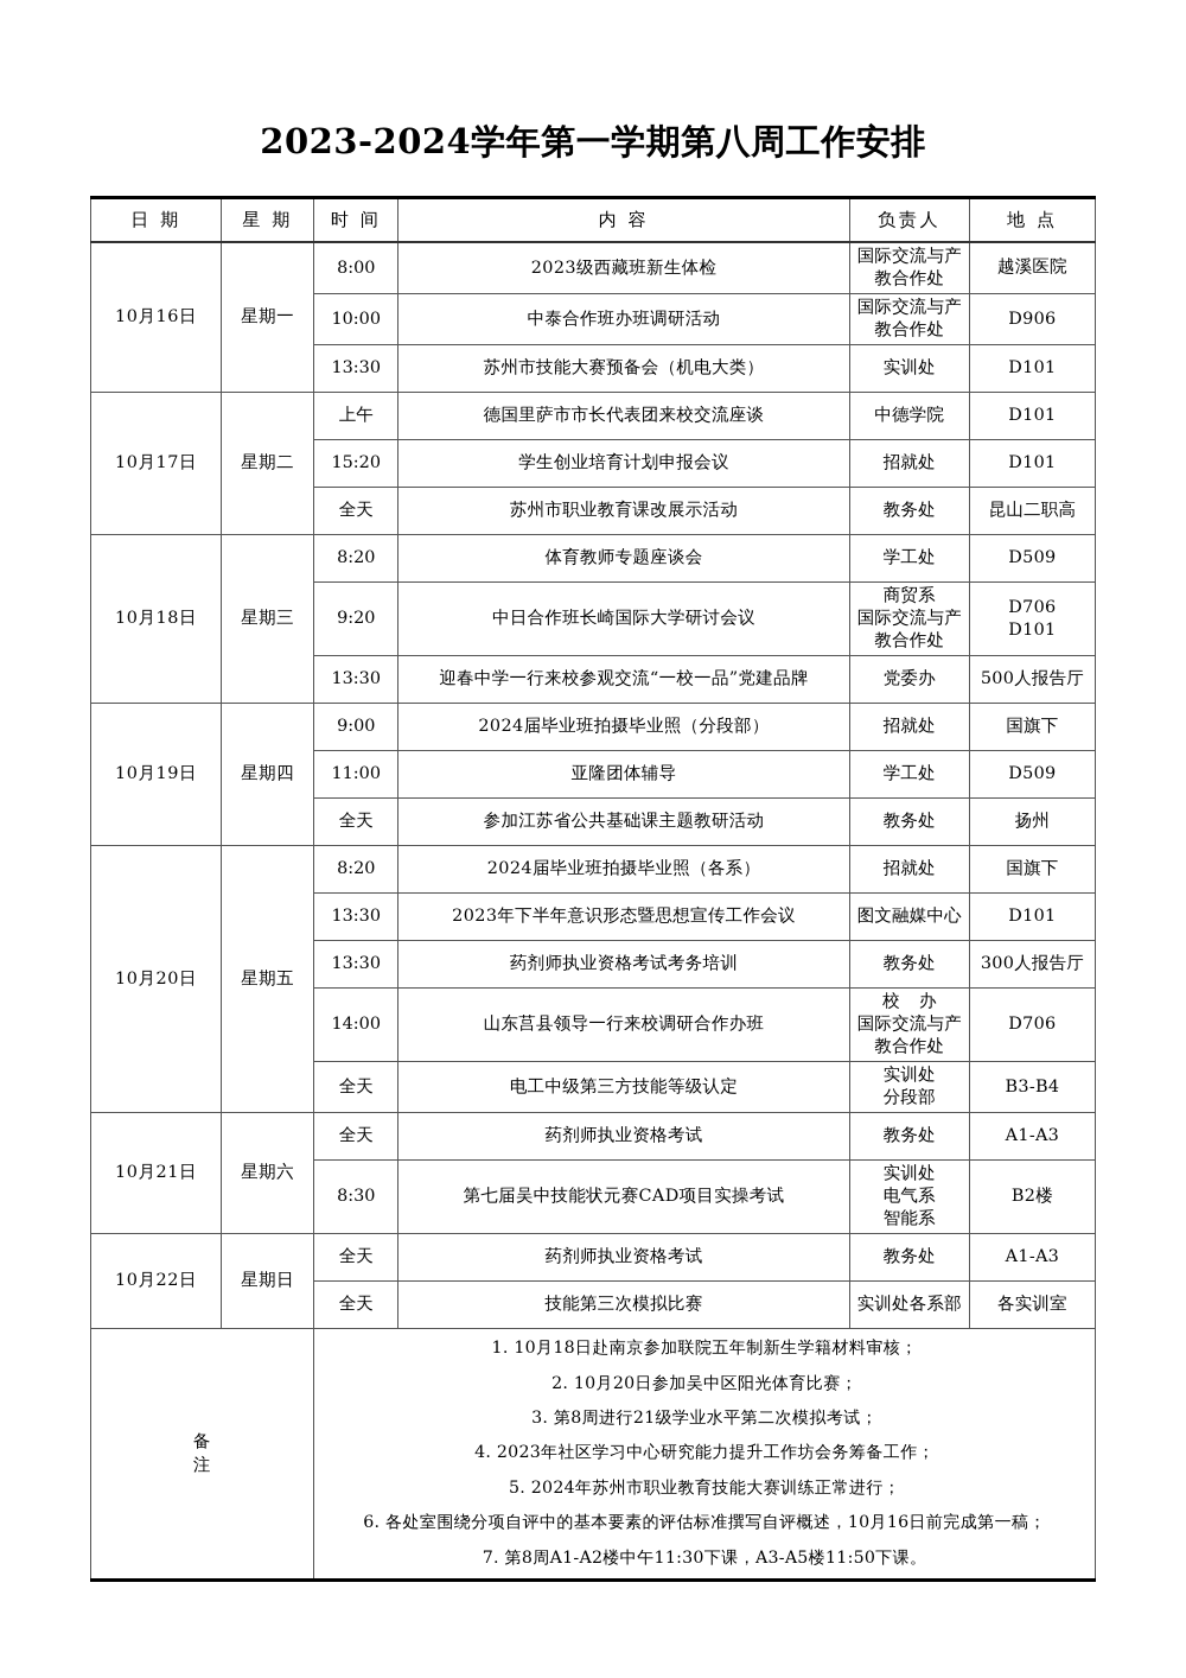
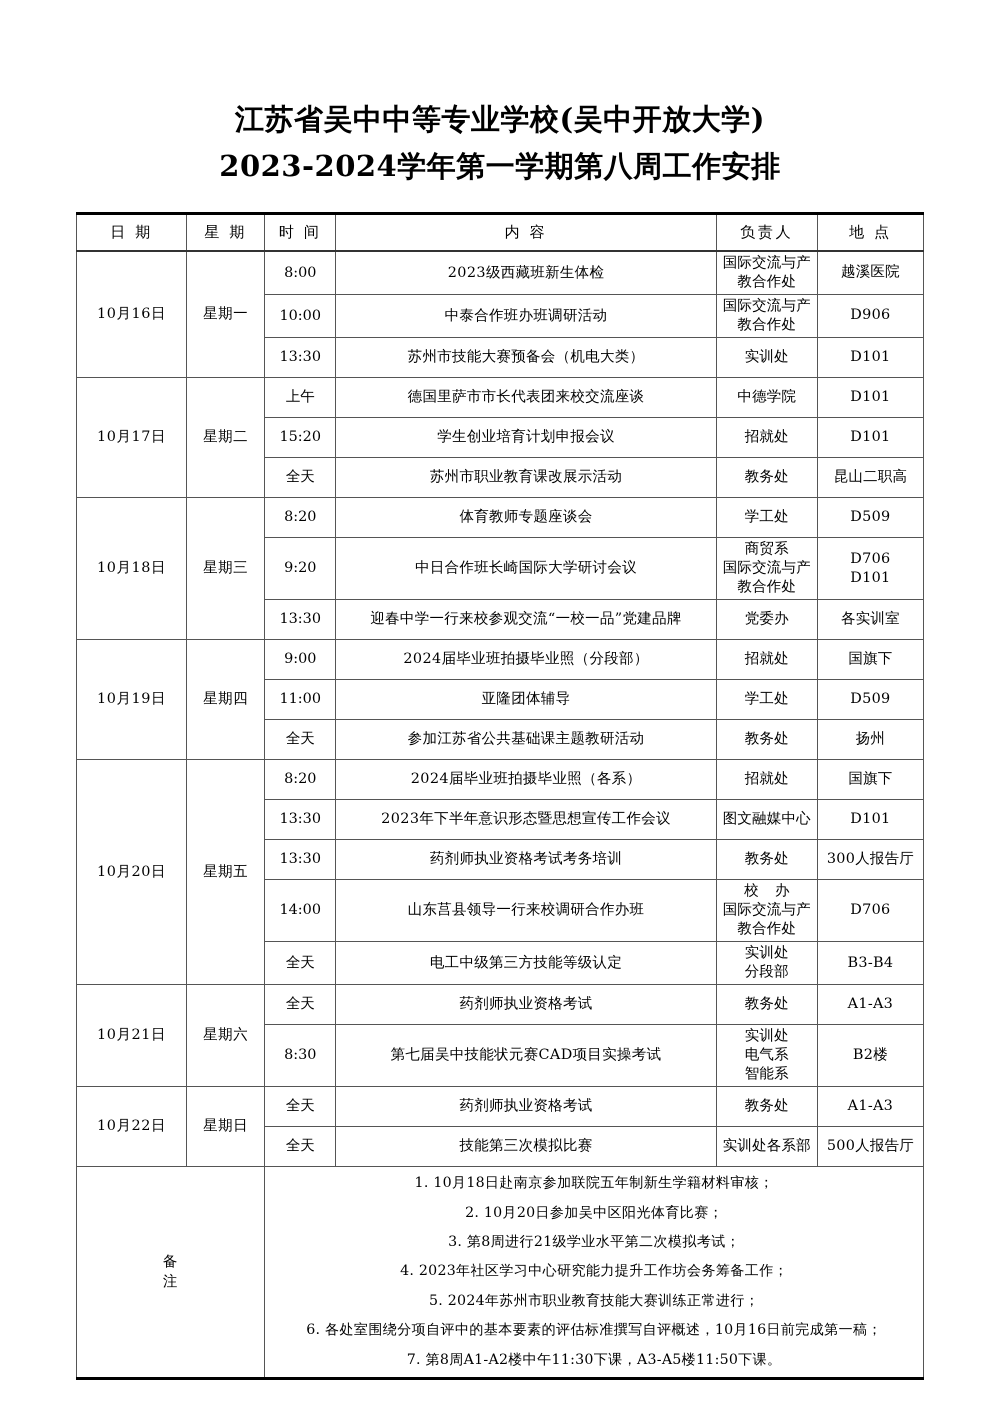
+ 江苏省吴中中等专业学校(吴中开放大学)
  2023-2024学年第一学期第八周工作安排
  日 期	星 期	时 间	内 容	负责人	地 点
  10月16日	星期一	8:00	2023级西藏班新生体检	国际交流与产教合作处	越溪医院
  10:00	中泰合作班办班调研活动	国际交流与产教合作处	D906
  13:30	苏州市技能大赛预备会（机电大类）	实训处	D101
  10月17日	星期二	上午	德国里萨市市长代表团来校交流座谈	中德学院	D101
  15:20	学生创业培育计划申报会议	招就处	D101
  全天	苏州市职业教育课改展示活动	教务处	昆山二职高
  10月18日	星期三	8:20	体育教师专题座谈会	学工处	D509
  9:20	中日合作班长崎国际大学研讨会议	商贸系国际交流与产教合作处	D706D101
- 13:30	迎春中学一行来校参观交流“一校一品”党建品牌	党委办	500人报告厅
+ 13:30	迎春中学一行来校参观交流“一校一品”党建品牌	党委办	各实训室
  10月19日	星期四	9:00	2024届毕业班拍摄毕业照（分段部）	招就处	国旗下
  11:00	亚隆团体辅导	学工处	D509
  全天	参加江苏省公共基础课主题教研活动	教务处	扬州
  10月20日	星期五	8:20	2024届毕业班拍摄毕业照（各系）	招就处	国旗下
  13:30	2023年下半年意识形态暨思想宣传工作会议	图文融媒中心	D101
  13:30	药剂师执业资格考试考务培训	教务处	300人报告厅
  14:00	山东莒县领导一行来校调研合作办班	校 办国际交流与产教合作处	D706
  全天	电工中级第三方技能等级认定	实训处分段部	B3-B4
  10月21日	星期六	全天	药剂师执业资格考试	教务处	A1-A3
  8:30	第七届吴中技能状元赛CAD项目实操考试	实训处电气系智能系	B2楼
  10月22日	星期日	全天	药剂师执业资格考试	教务处	A1-A3
- 全天	技能第三次模拟比赛	实训处各系部	各实训室
+ 全天	技能第三次模拟比赛	实训处各系部	500人报告厅
  备注	1. 10月18日赴南京参加联院五年制新生学籍材料审核；2. 10月20日参加吴中区阳光体育比赛；3. 第8周进行21级学业水平第二次模拟考试；4. 2023年社区学习中心研究能力提升工作坊会务筹备工作；5. 2024年苏州市职业教育技能大赛训练正常进行；6. 各处室围绕分项自评中的基本要素的评估标准撰写自评概述，10月16日前完成第一稿；7. 第8周A1-A2楼中午11:30下课，A3-A5楼11:50下课。
